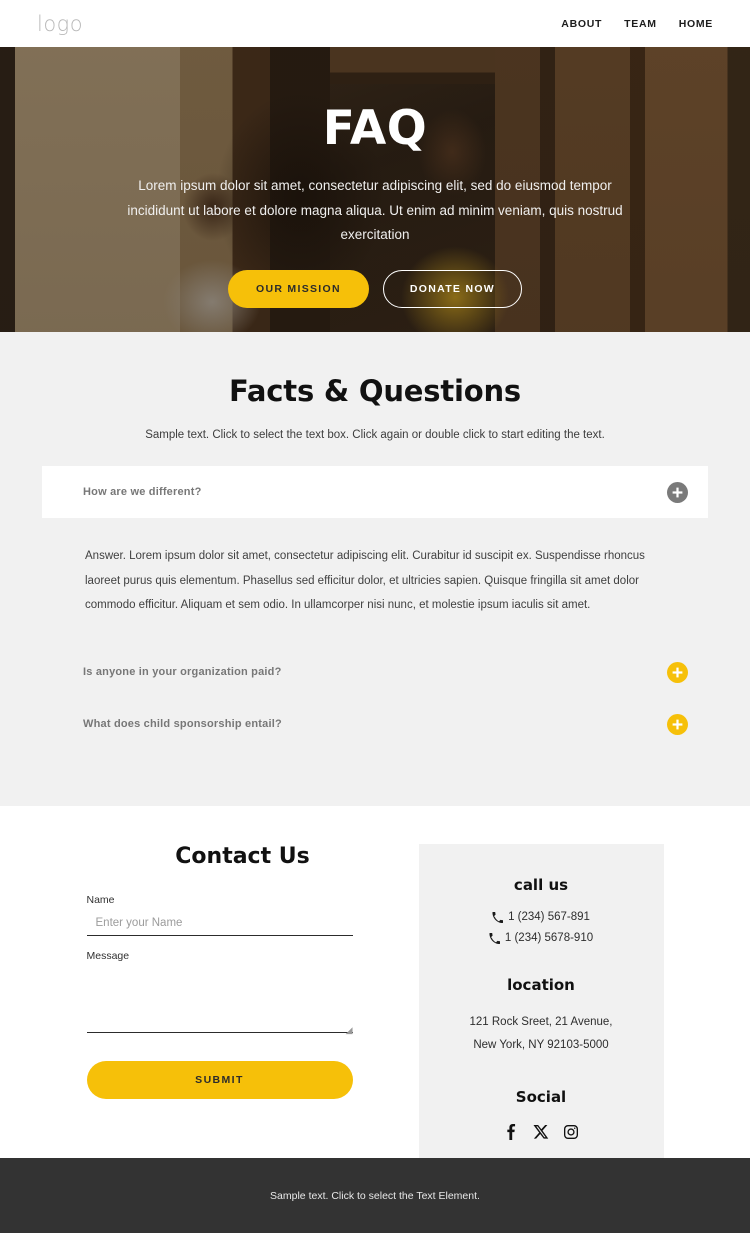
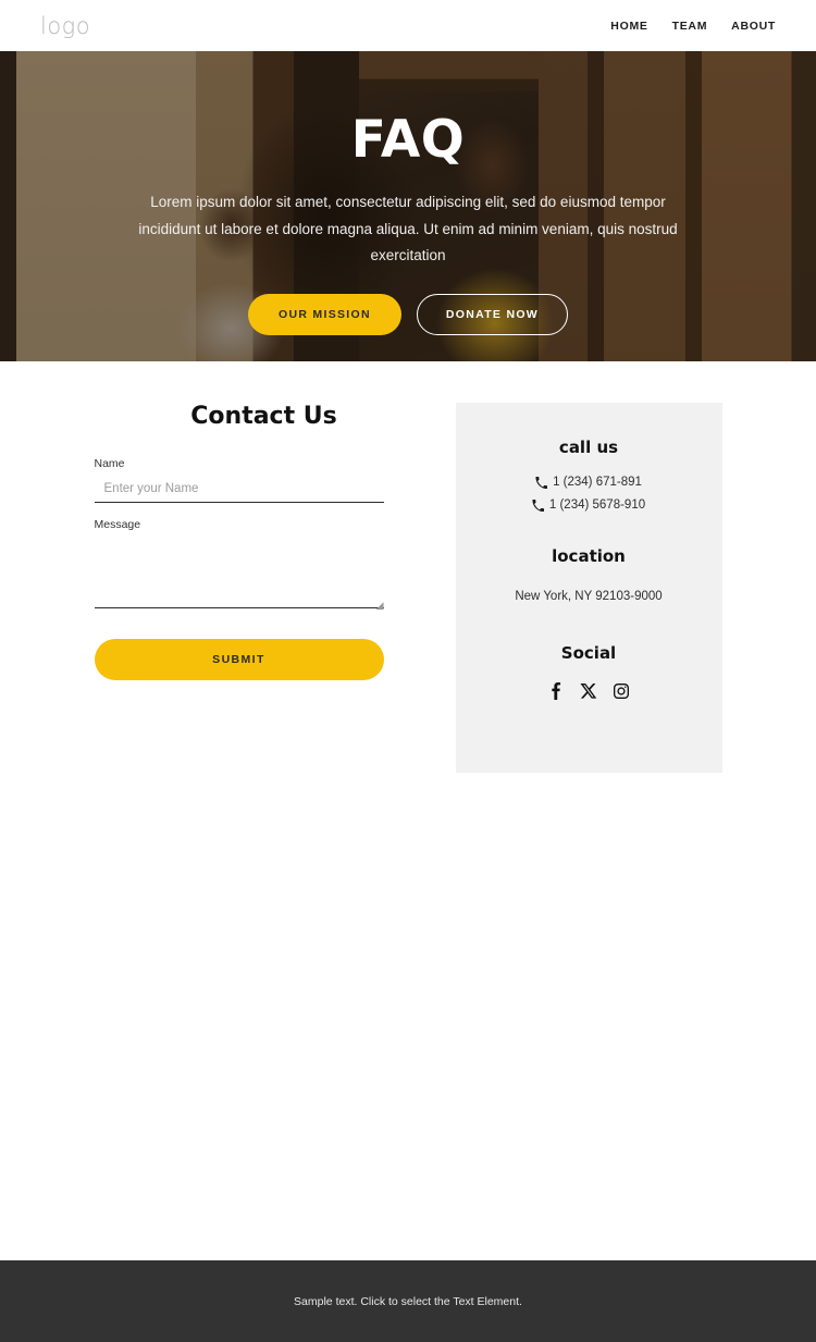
  logo
- ABOUT
+ HOME
  TEAM
- HOME
+ ABOUT
  FAQ
  Lorem ipsum dolor sit amet, consectetur adipiscing elit, sed do eiusmod tempor incididunt ut labore et dolore magna aliqua. Ut enim ad minim veniam, quis nostrud exercitation
  OUR MISSION
  DONATE NOW
- Facts & Questions
- Sample text. Click to select the text box. Click again or double click to start editing the text.
- How are we different?
- Answer. Lorem ipsum dolor sit amet, consectetur adipiscing elit. Curabitur id suscipit ex. Suspendisse rhoncus laoreet purus quis elementum. Phasellus sed efficitur dolor, et ultricies sapien. Quisque fringilla sit amet dolor commodo efficitur. Aliquam et sem odio. In ullamcorper nisi nunc, et molestie ipsum iaculis sit amet.
- Is anyone in your organization paid?
- What does child sponsorship entail?
  Contact Us
  Name
  Enter your Name
  Message
  ◢
  SUBMIT
  call us
- 1 (234) 567-891
+ 1 (234) 671-891
  1 (234) 5678-910
  location
- 121 Rock Sreet, 21 Avenue,
- New York, NY 92103-5000
+ New York, NY 92103-9000
  Social
  Sample text. Click to select the Text Element.
